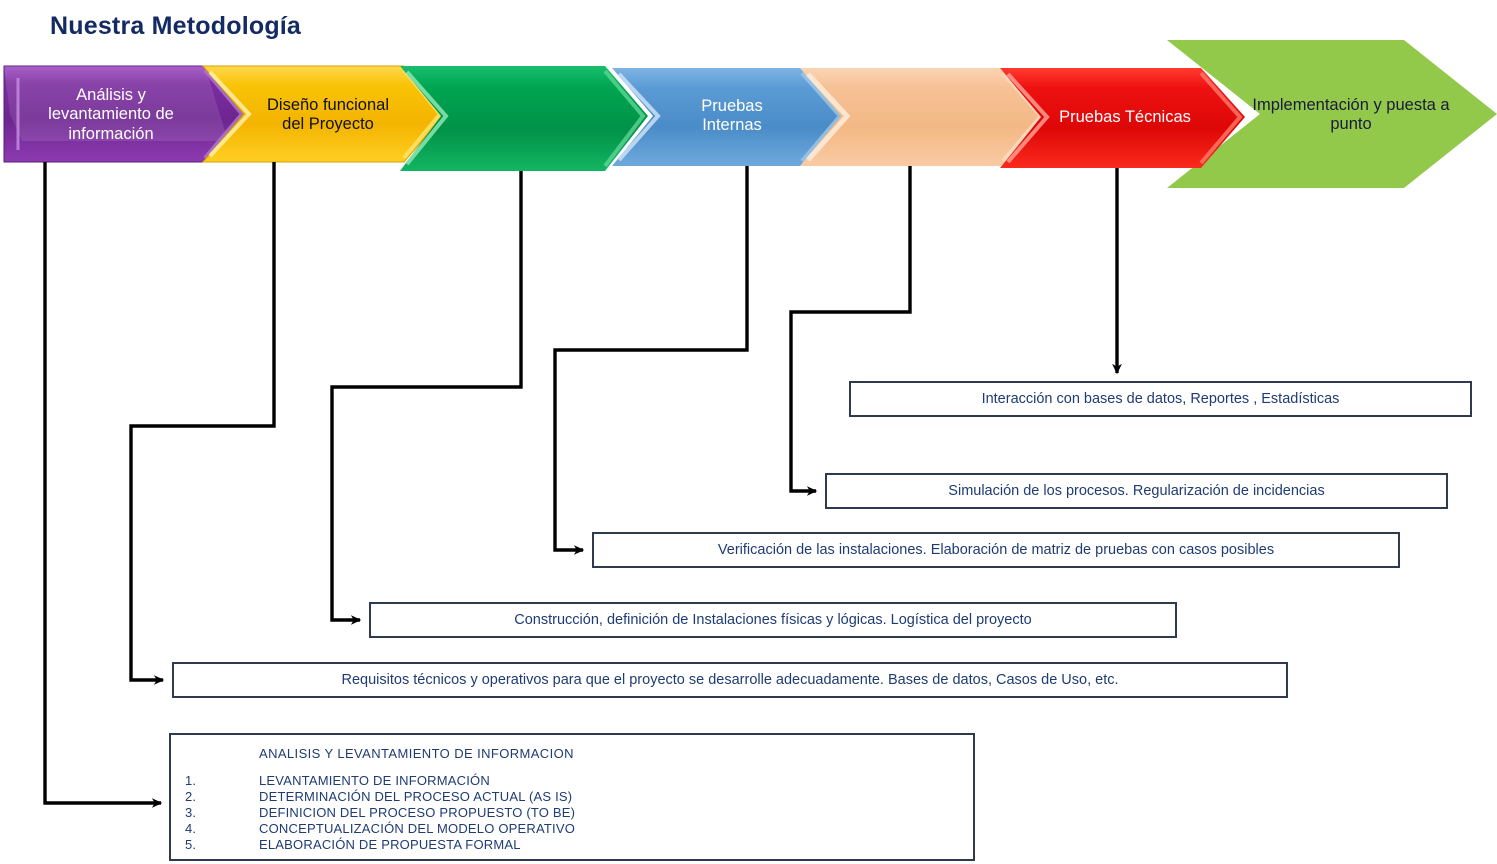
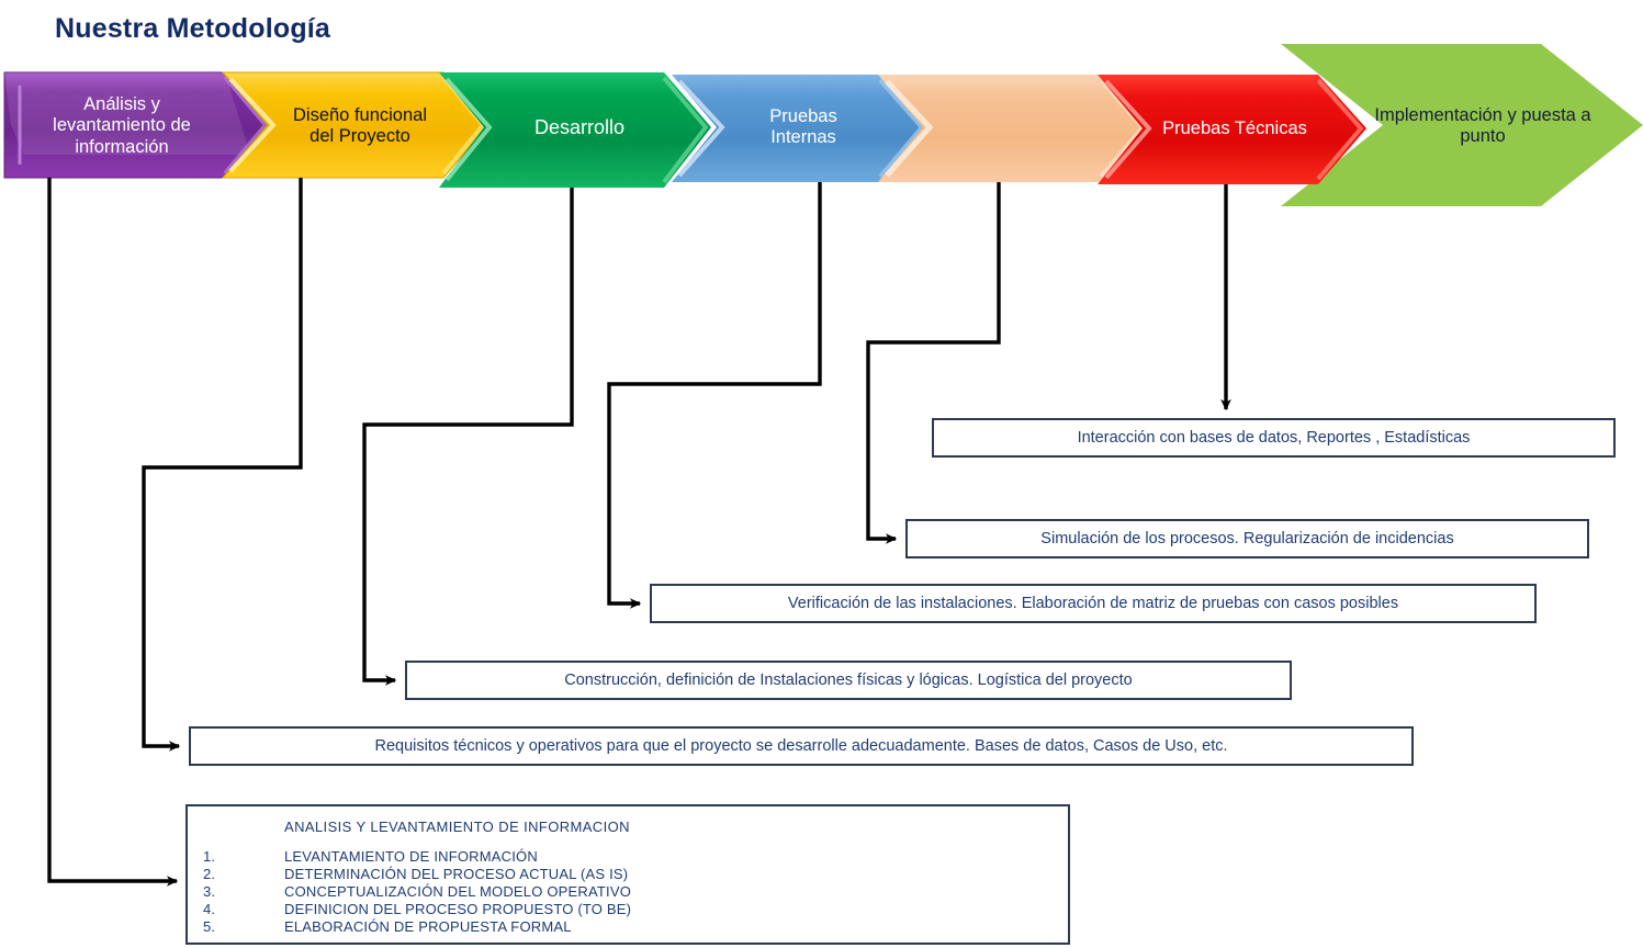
  Nuestra Metodología
  Análisis y levantamiento de información
  Diseño funcional del Proyecto
+ Desarrollo
  Pruebas Internas
  Pruebas Técnicas
  Implementación y puesta a punto
  Interacción con bases de datos, Reportes , Estadísticas
  Simulación de los procesos. Regularización de incidencias
  Verificación de las instalaciones. Elaboración de matriz de pruebas con casos posibles
  Construcción, definición de Instalaciones físicas y lógicas. Logística del proyecto
  Requisitos técnicos y operativos para que el proyecto se desarrolle adecuadamente. Bases de datos, Casos de Uso, etc.
  ANALISIS Y LEVANTAMIENTO DE INFORMACION
  1.
  LEVANTAMIENTO DE INFORMACIÓN
  2.
  DETERMINACIÓN DEL PROCESO ACTUAL (AS IS)
  3.
- DEFINICION DEL PROCESO PROPUESTO (TO BE)
+ CONCEPTUALIZACIÓN DEL MODELO OPERATIVO
  4.
- CONCEPTUALIZACIÓN DEL MODELO OPERATIVO
+ DEFINICION DEL PROCESO PROPUESTO (TO BE)
  5.
  ELABORACIÓN DE PROPUESTA FORMAL
